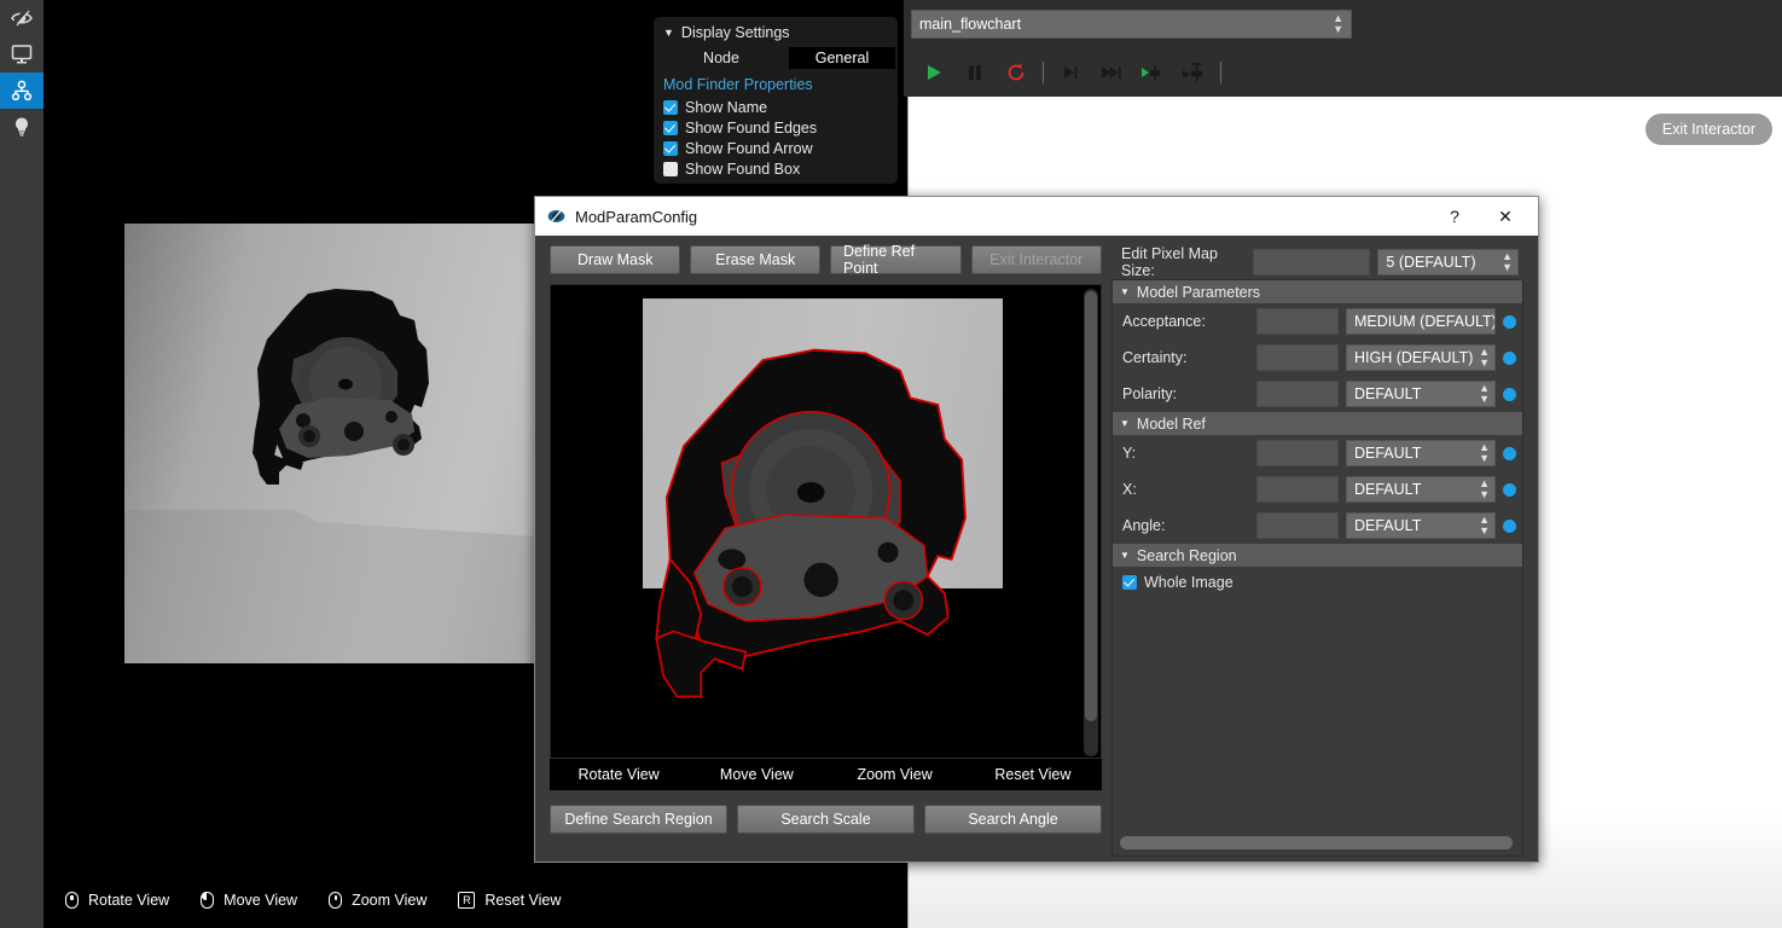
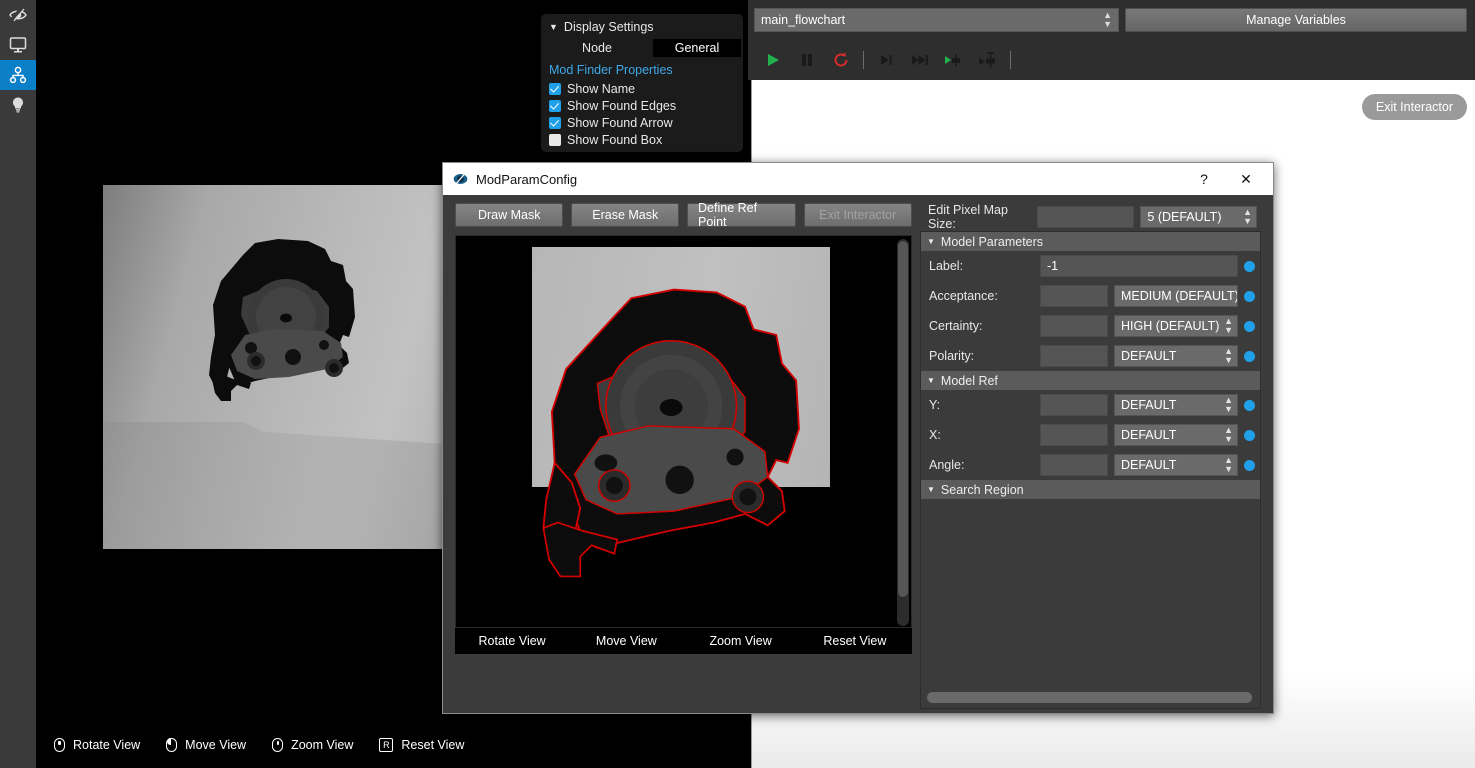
  ▼
  Display Settings
  Node
  General
  Mod Finder Properties
  Show Name
  Show Found Edges
  Show Found Arrow
  Show Found Box
  main_flowchart
  ▲
  ▼
+ Manage Variables
  Exit Interactor
  Rotate View
  Move View
  Zoom View
  R
  Reset View
  ModParamConfig
  ?
  ✕
  Draw Mask
  Erase Mask
  Define Ref Point
  Exit Interactor
  Rotate View
  Move View
  Zoom View
  Reset View
- Define Search Region
- Search Scale
- Search Angle
  Edit Pixel Map Size:
  5 (DEFAULT)
  ▲
  ▼
  ▼
  Model Parameters
+ Label:
+ -1
  Acceptance:
  MEDIUM (DEFAULT)
  Certainty:
  HIGH (DEFAULT)
  ▲
  ▼
  Polarity:
  DEFAULT
  ▲
  ▼
  ▼
  Model Ref
  Y:
  DEFAULT
  ▲
  ▼
  X:
  DEFAULT
  ▲
  ▼
  Angle:
  DEFAULT
  ▲
  ▼
  ▼
  Search Region
- Whole Image
